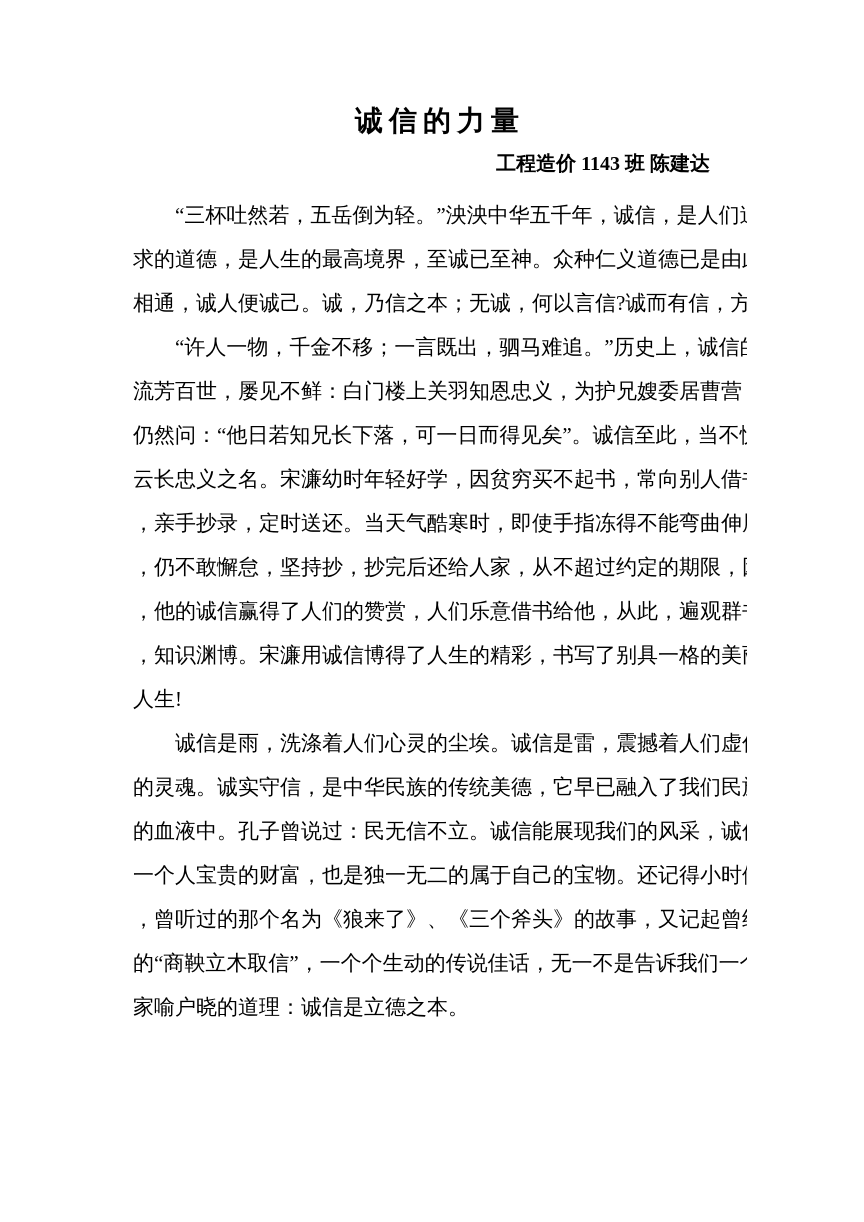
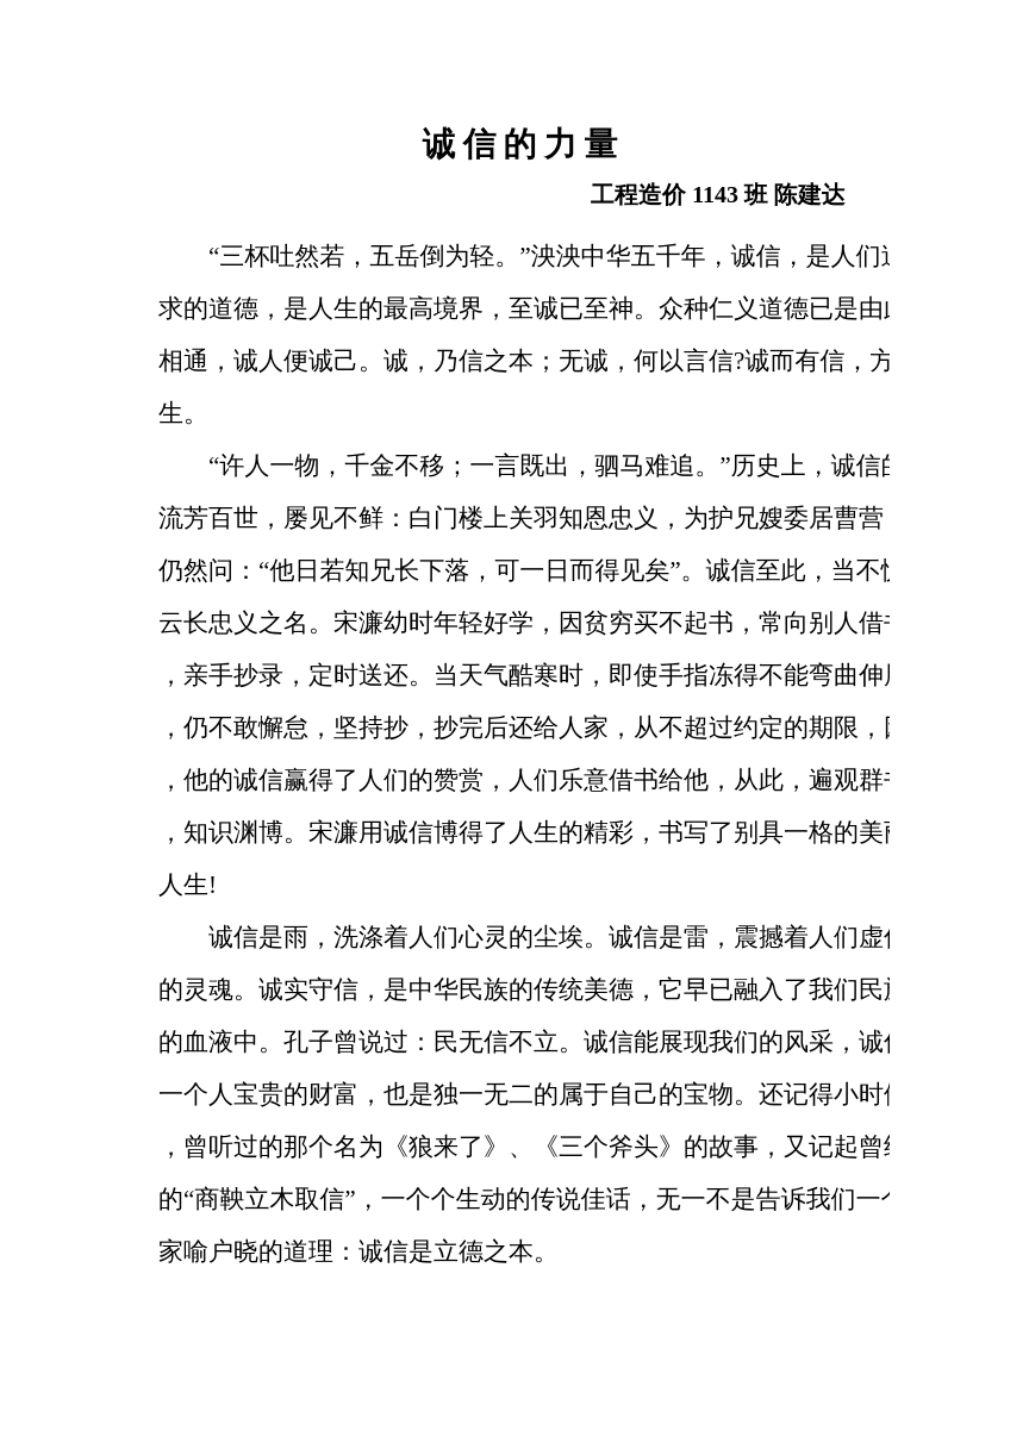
  诚信的力量
  工程造价 1143 班 陈建达
  “三杯吐然若，五岳倒为轻。”泱泱中华五千年，诚信，是人们
  求的道德，是人生的最高境界，至诚已至神。众种仁义道德已是由
  相通，诚人便诚己。诚，乃信之本；无诚，何以言信?诚而有信，方
+ 生。
  “许人一物，千金不移；一言既出，驷马难追。”历史上，诚信
  流芳百世，屡见不鲜：白门楼上关羽知恩忠义，为护兄嫂委居曹营
  仍然问：“他日若知兄长下落，可一日而得见矣”。诚信至此，当不
  云长忠义之名。宋濂幼时年轻好学，因贫穷买不起书，常向别人借
  ，亲手抄录，定时送还。当天气酷寒时，即使手指冻得不能弯曲伸
  ，仍不敢懈怠，坚持抄，抄完后还给人家，从不超过约定的期限，
  ，他的诚信赢得了人们的赞赏，人们乐意借书给他，从此，遍观群
  ，知识渊博。宋濂用诚信博得了人生的精彩，书写了别具一格的美
  人生!
  诚信是雨，洗涤着人们心灵的尘埃。诚信是雷，震撼着人们虚
  的灵魂。诚实守信，是中华民族的传统美德，它早已融入了我们民
  的血液中。孔子曾说过：民无信不立。诚信能展现我们的风采，诚
  一个人宝贵的财富，也是独一无二的属于自己的宝物。还记得小时
  ，曾听过的那个名为《狼来了》、《三个斧头》的故事，又记起曾
  的“商鞅立木取信”，一个个生动的传说佳话，无一不是告诉我们一
  家喻户晓的道理：诚信是立德之本。
